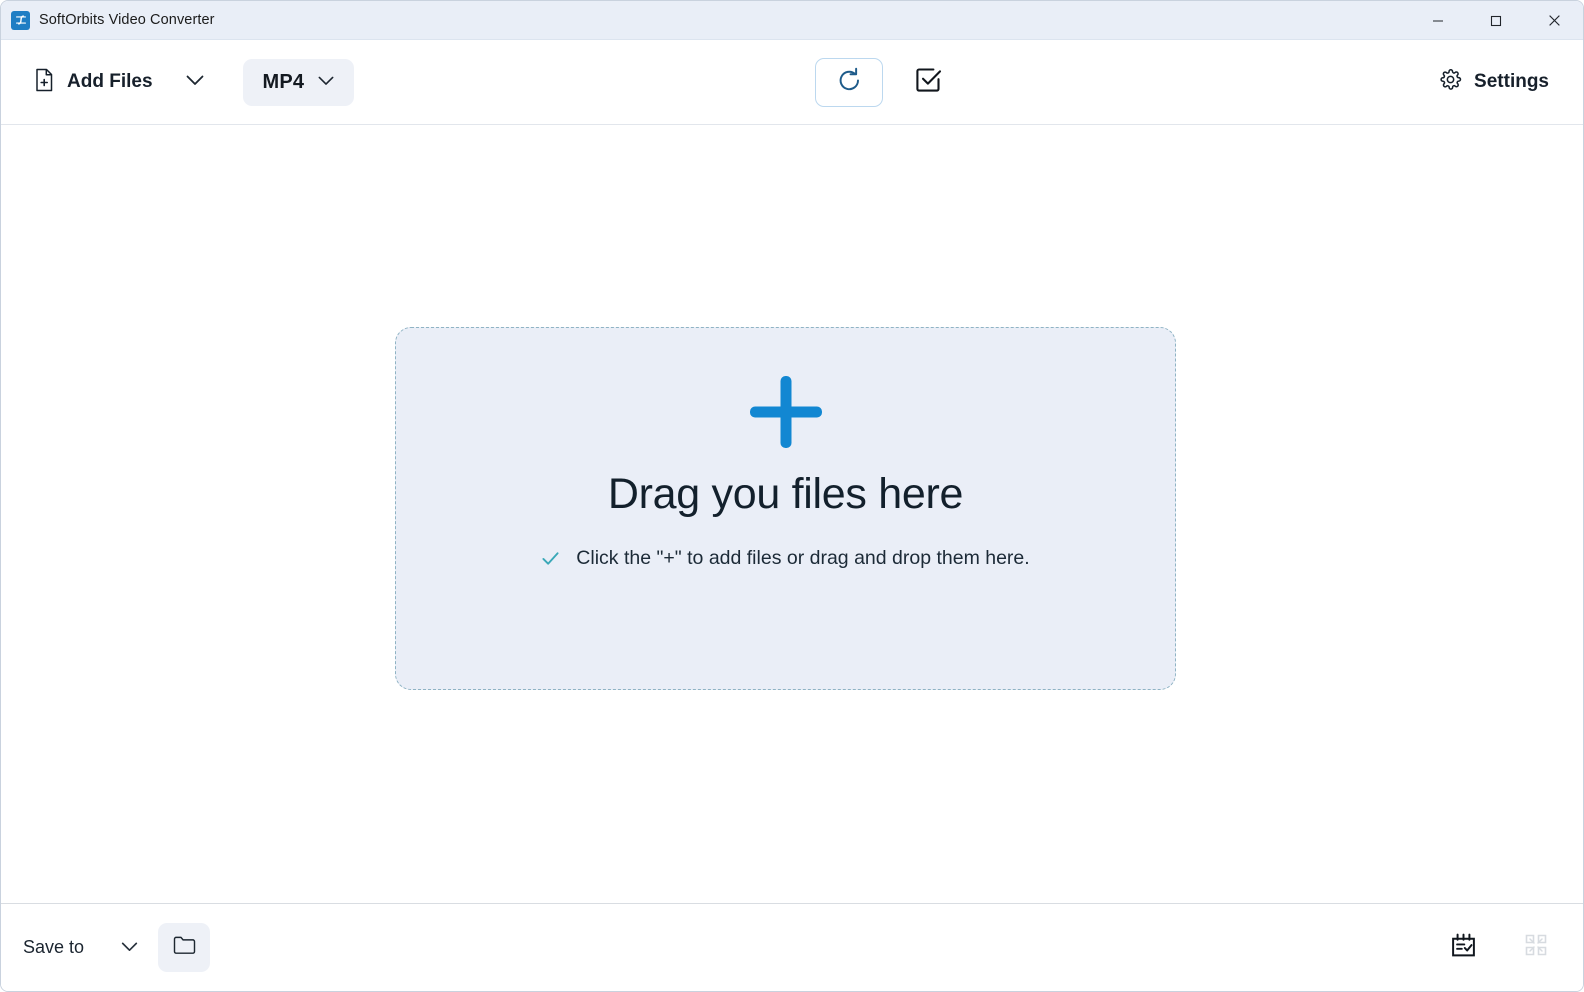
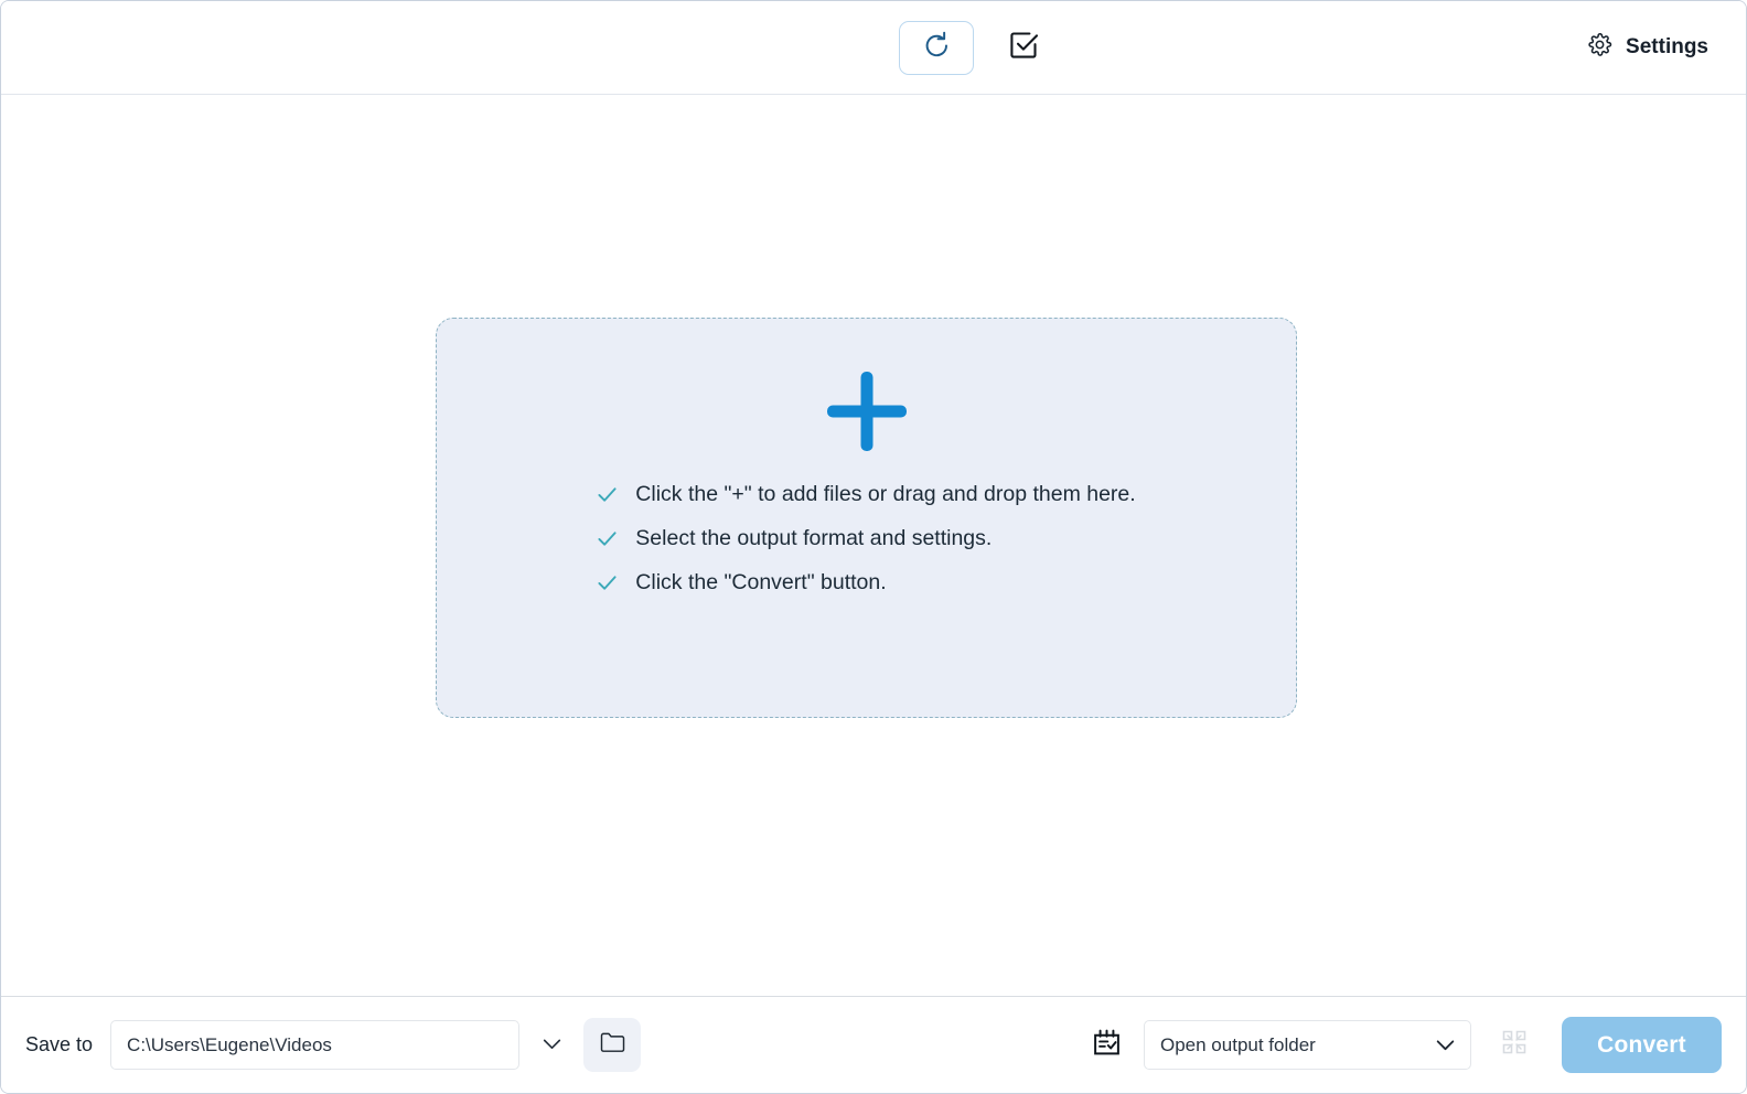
- SoftOrbits Video Converter
- Add Files
- MP4
  Settings
- Drag you files here
  Click the "+" to add files or drag and drop them here.
+ Select the output format and settings.
+ Click the "Convert" button.
  Save to
+ C:\Users\Eugene\Videos
+ Open output folder
+ Convert
